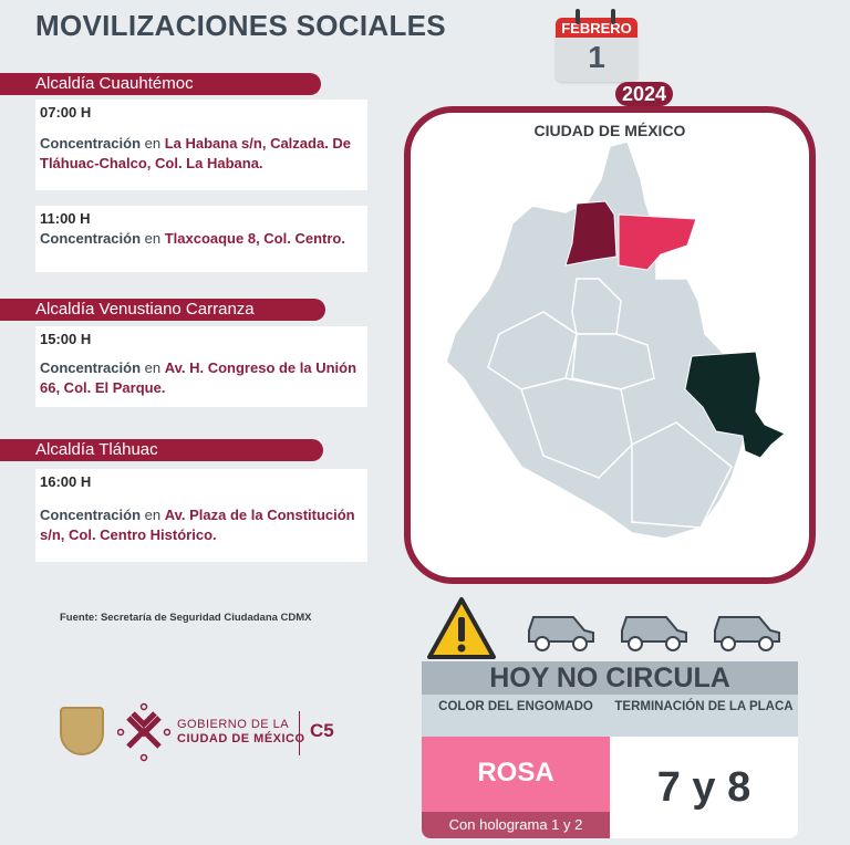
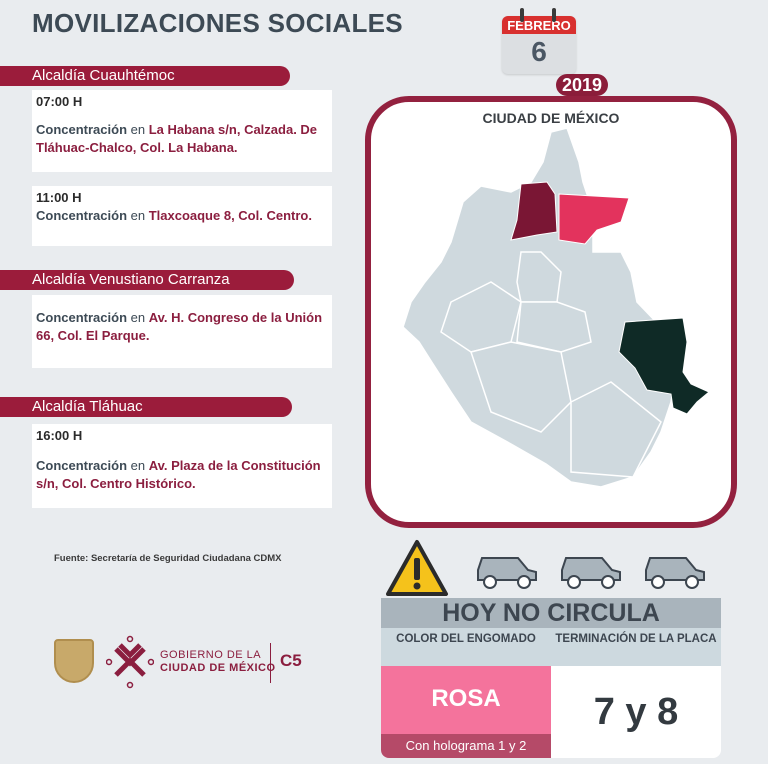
  MOVILIZACIONES SOCIALES
  FEBRERO
- 1
+ 6
- 2024
+ 2019
  CIUDAD DE MÉXICO
  Alcaldía Cuauhtémoc
  07:00 H
  Concentración en La Habana s/n, Calzada. De Tláhuac-Chalco, Col. La Habana.
  11:00 H
  Concentración en Tlaxcoaque 8, Col. Centro.
  Alcaldía Venustiano Carranza
- 15:00 H
  Concentración en Av. H. Congreso de la Unión 66, Col. El Parque.
  Alcaldía Tláhuac
  16:00 H
  Concentración en Av. Plaza de la Constitución s/n, Col. Centro Histórico.
  Fuente: Secretaría de Seguridad Ciudadana CDMX
  GOBIERNO DE LA
  CIUDAD DE MÉXICO
  C5
  HOY NO CIRCULA
  COLOR DEL ENGOMADO
  TERMINACIÓN DE LA PLACA
  ROSA
  Con holograma 1 y 2
  7 y 8
